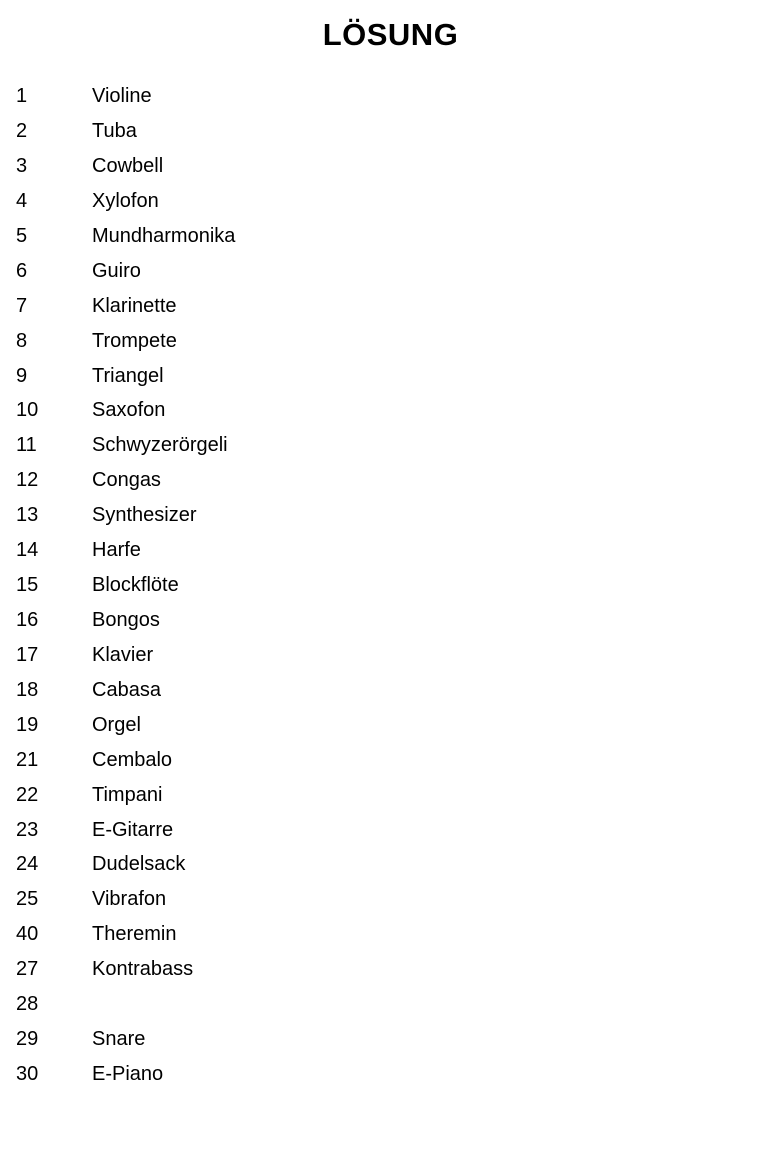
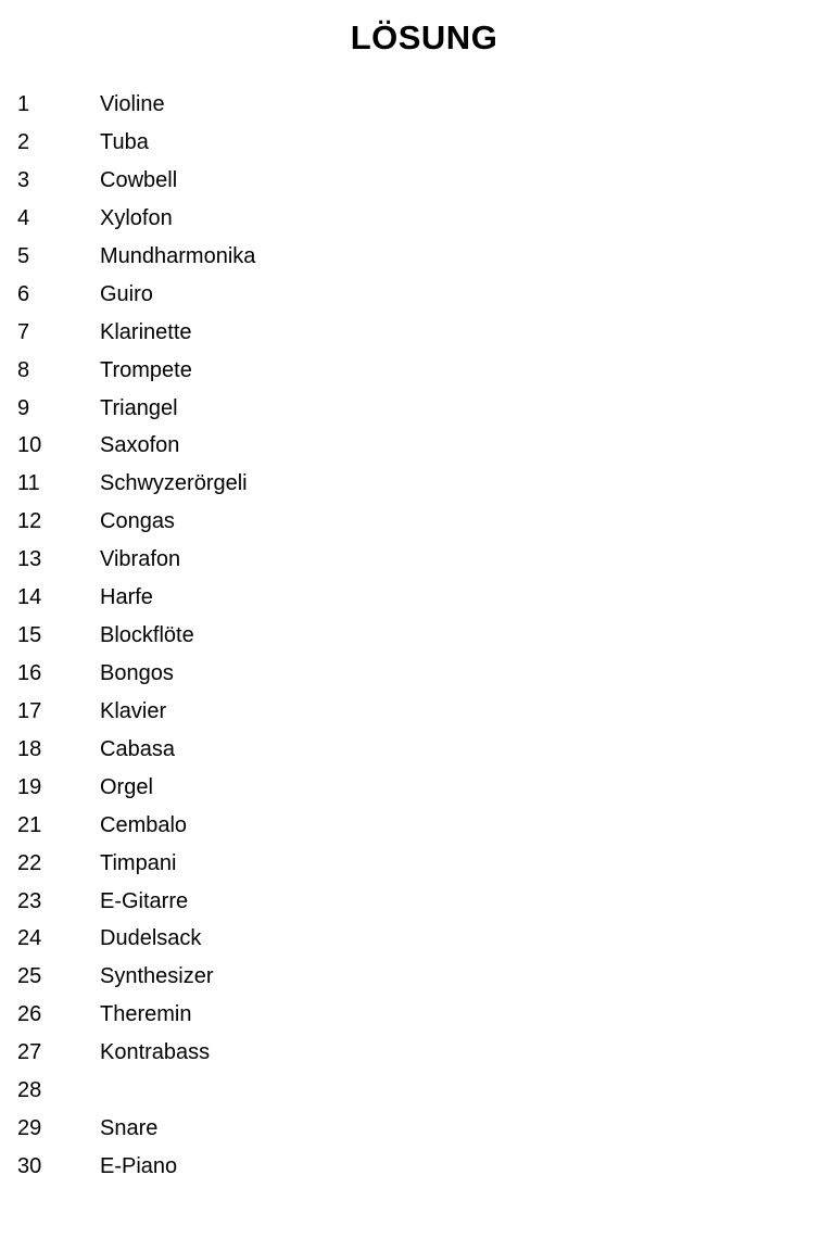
  LÖSUNG
  1
  Violine
  2
  Tuba
  3
  Cowbell
  4
  Xylofon
  5
  Mundharmonika
  6
  Guiro
  7
  Klarinette
  8
  Trompete
  9
  Triangel
  10
  Saxofon
  11
  Schwyzerörgeli
  12
  Congas
  13
- Synthesizer
+ Vibrafon
  14
  Harfe
  15
  Blockflöte
  16
  Bongos
  17
  Klavier
  18
  Cabasa
  19
  Orgel
  21
  Cembalo
  22
  Timpani
  23
  E-Gitarre
  24
  Dudelsack
  25
- Vibrafon
+ Synthesizer
- 40
+ 26
  Theremin
  27
  Kontrabass
  28
  29
  Snare
  30
  E-Piano
